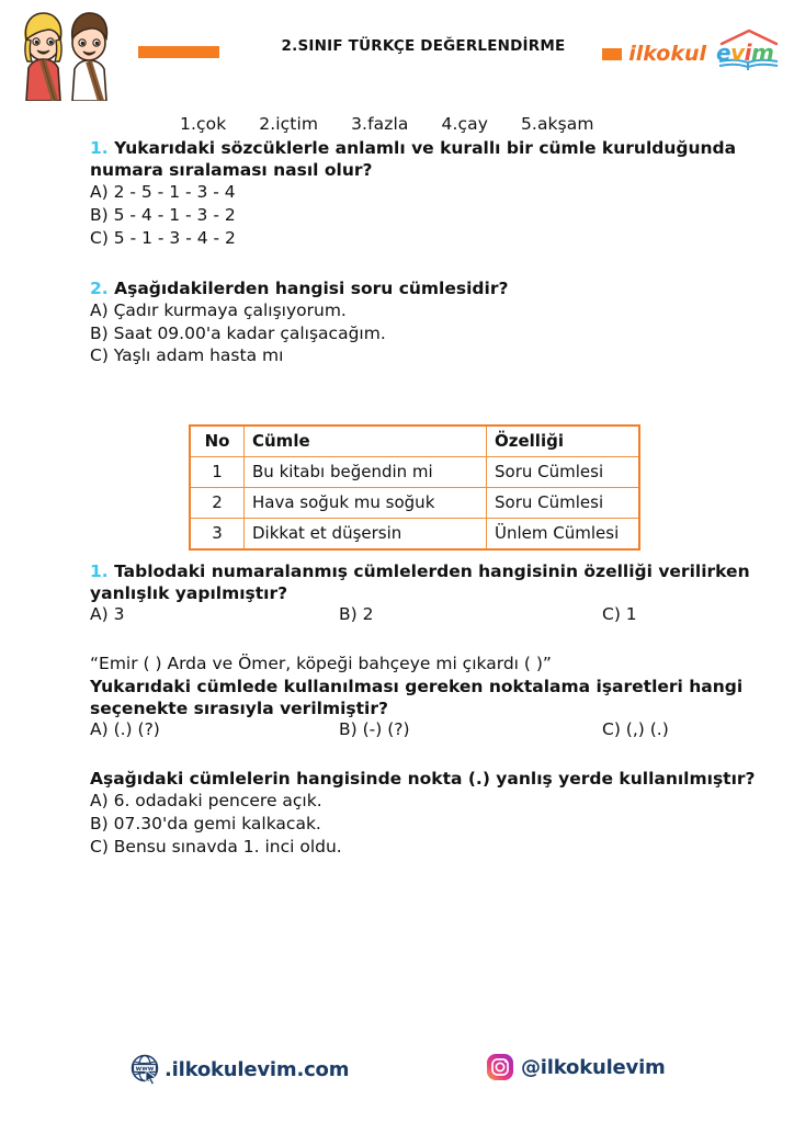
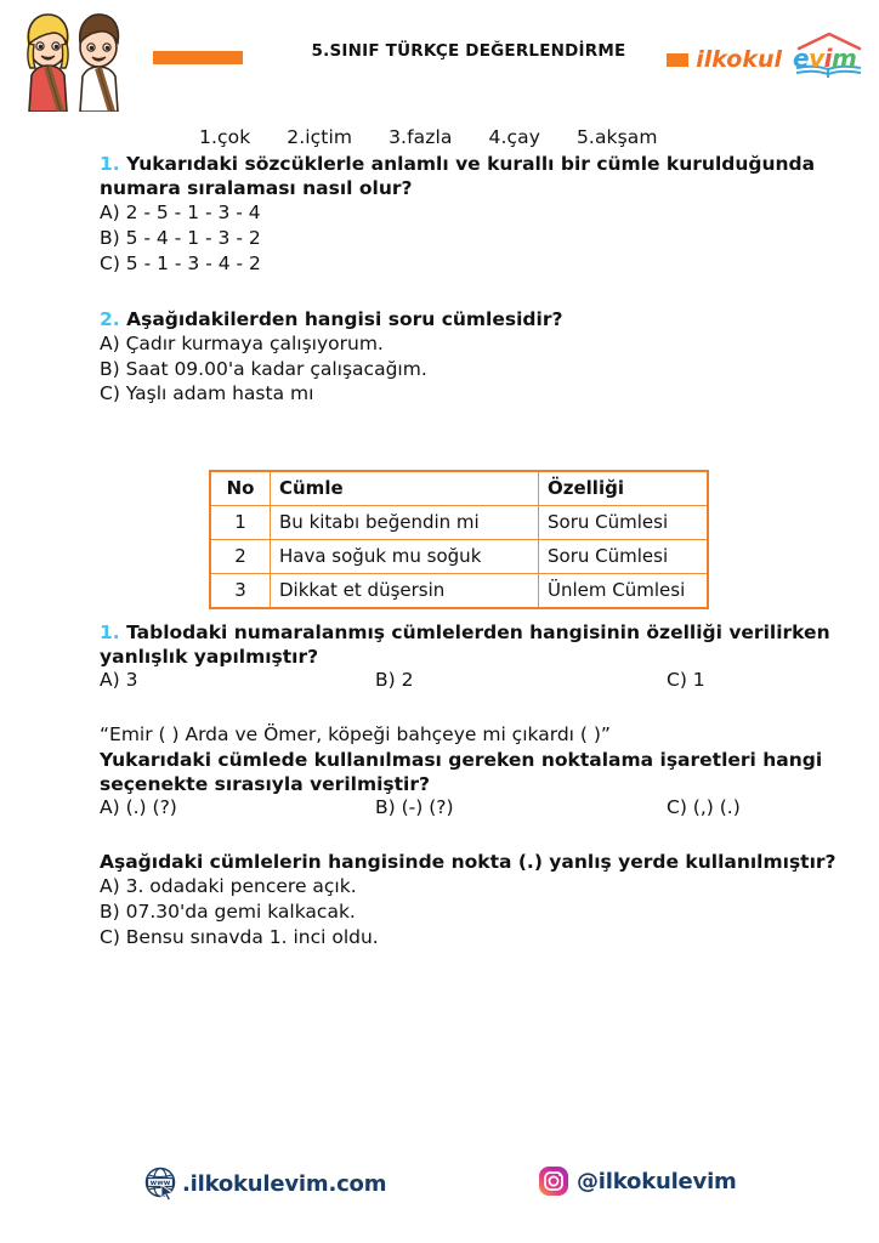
- 2.SINIF TÜRKÇE DEĞERLENDİRME
+ 5.SINIF TÜRKÇE DEĞERLENDİRME
  ilkokul
  evim
  1.çok
  2.içtim
  3.fazla
  4.çay
  5.akşam
  1. Yukarıdaki sözcüklerle anlamlı ve kurallı bir cümle kurulduğunda numara sıralaması nasıl olur?
  A) 2 - 5 - 1 - 3 - 4
  B) 5 - 4 - 1 - 3 - 2
  C) 5 - 1 - 3 - 4 - 2
  2. Aşağıdakilerden hangisi soru cümlesidir?
  A) Çadır kurmaya çalışıyorum.
  B) Saat 09.00'a kadar çalışacağım.
  C) Yaşlı adam hasta mı
  No	Cümle	Özelliği
  1	Bu kitabı beğendin mi	Soru Cümlesi
  2	Hava soğuk mu soğuk	Soru Cümlesi
  3	Dikkat et düşersin	Ünlem Cümlesi
  1. Tablodaki numaralanmış cümlelerden hangisinin özelliği verilirken yanlışlık yapılmıştır?
  A) 3
  B) 2
  C) 1
  “Emir ( ) Arda ve Ömer, köpeği bahçeye mi çıkardı ( )”
  Yukarıdaki cümlede kullanılması gereken noktalama işaretleri hangi seçenekte sırasıyla verilmiştir?
  A) (.) (?)
  B) (-) (?)
  C) (,) (.)
  Aşağıdaki cümlelerin hangisinde nokta (.) yanlış yerde kullanılmıştır?
- A) 6. odadaki pencere açık.
+ A) 3. odadaki pencere açık.
  B) 07.30'da gemi kalkacak.
  C) Bensu sınavda 1. inci oldu.
  .ilkokulevim.com
  @ilkokulevim
